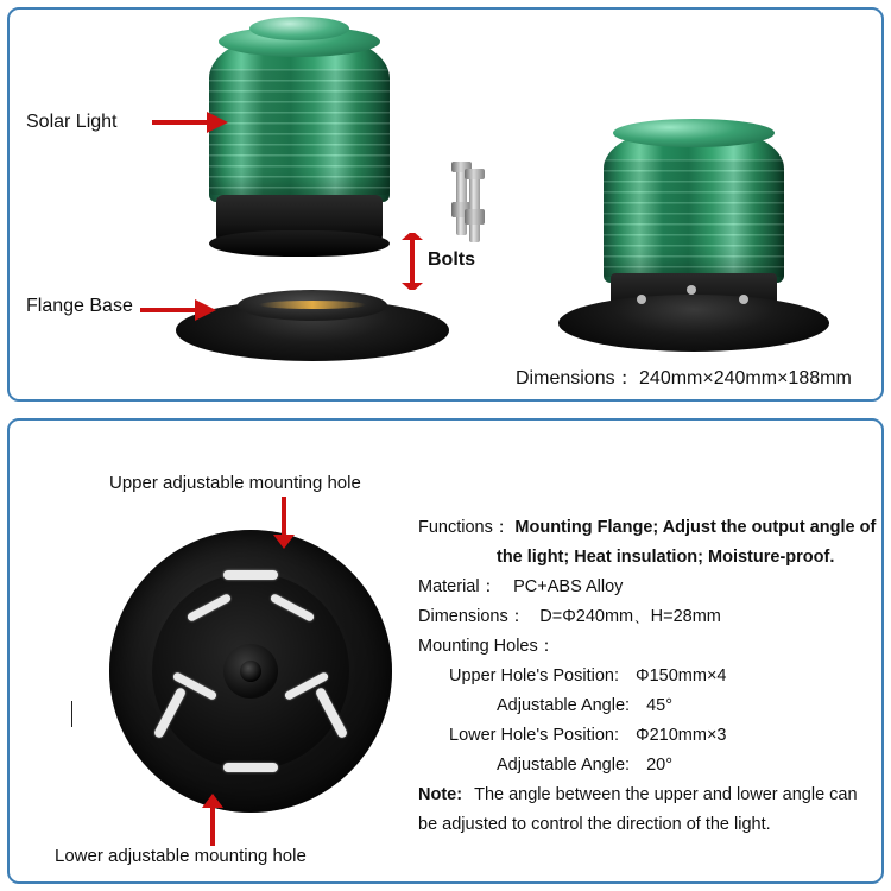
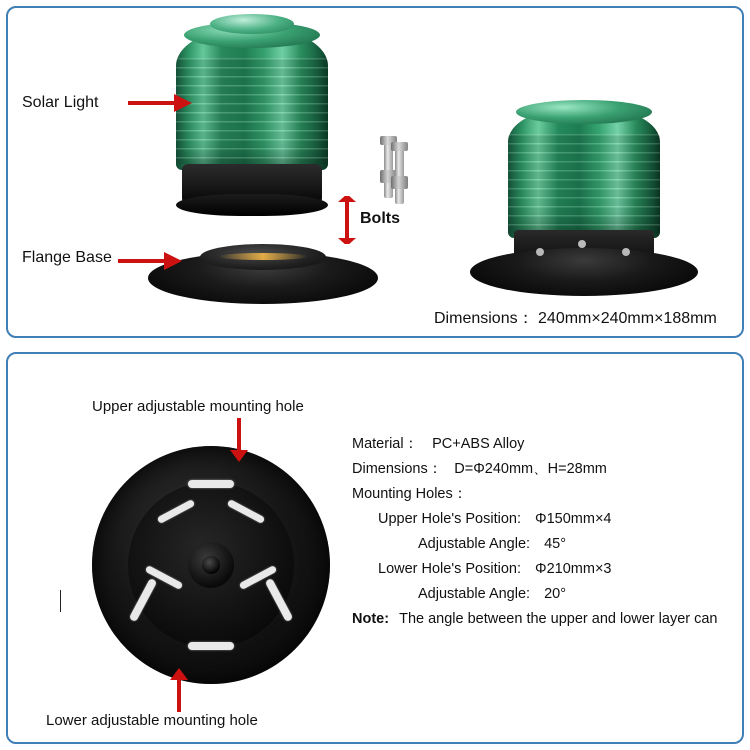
  Solar Light
  Bolts
  Flange Base
  Dimensions： 240mm×240mm×188mm
  Upper adjustable mounting hole
  Lower adjustable mounting hole
- Functions： Mounting Flange; Adjust the output angle of
- the light; Heat insulation; Moisture-proof.
  Material： PC+ABS Alloy
  Dimensions： D=Φ240mm、H=28mm
  Mounting Holes：
  Upper Hole's Position: Φ150mm×4
  Adjustable Angle: 45°
  Lower Hole's Position: Φ210mm×3
  Adjustable Angle: 20°
- Note: The angle between the upper and lower angle can
+ Note: The angle between the upper and lower layer can
- be adjusted to control the direction of the light.
